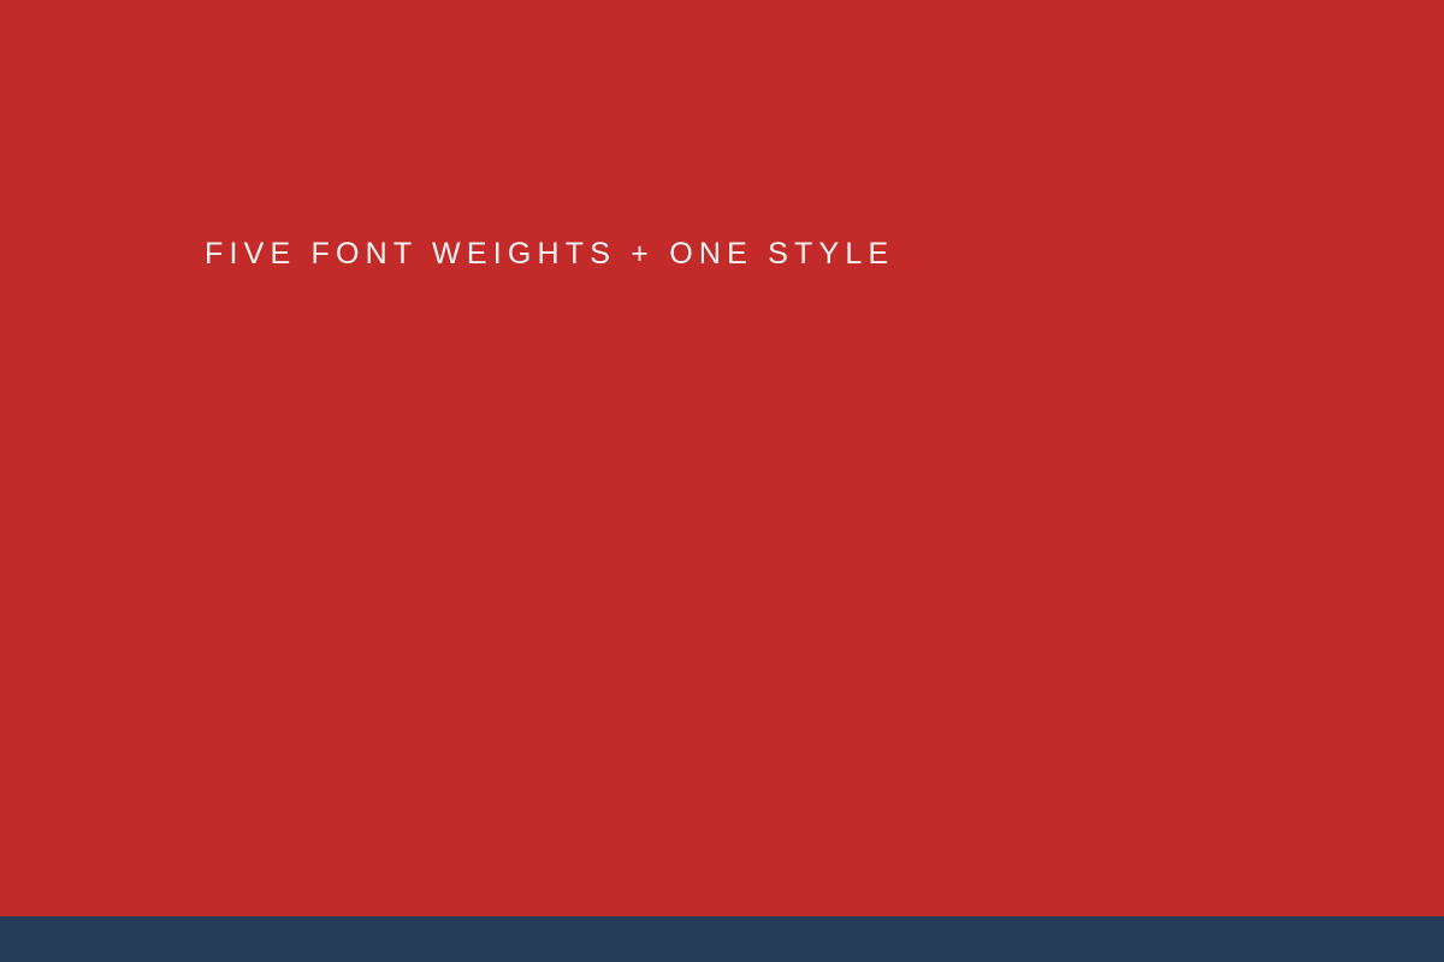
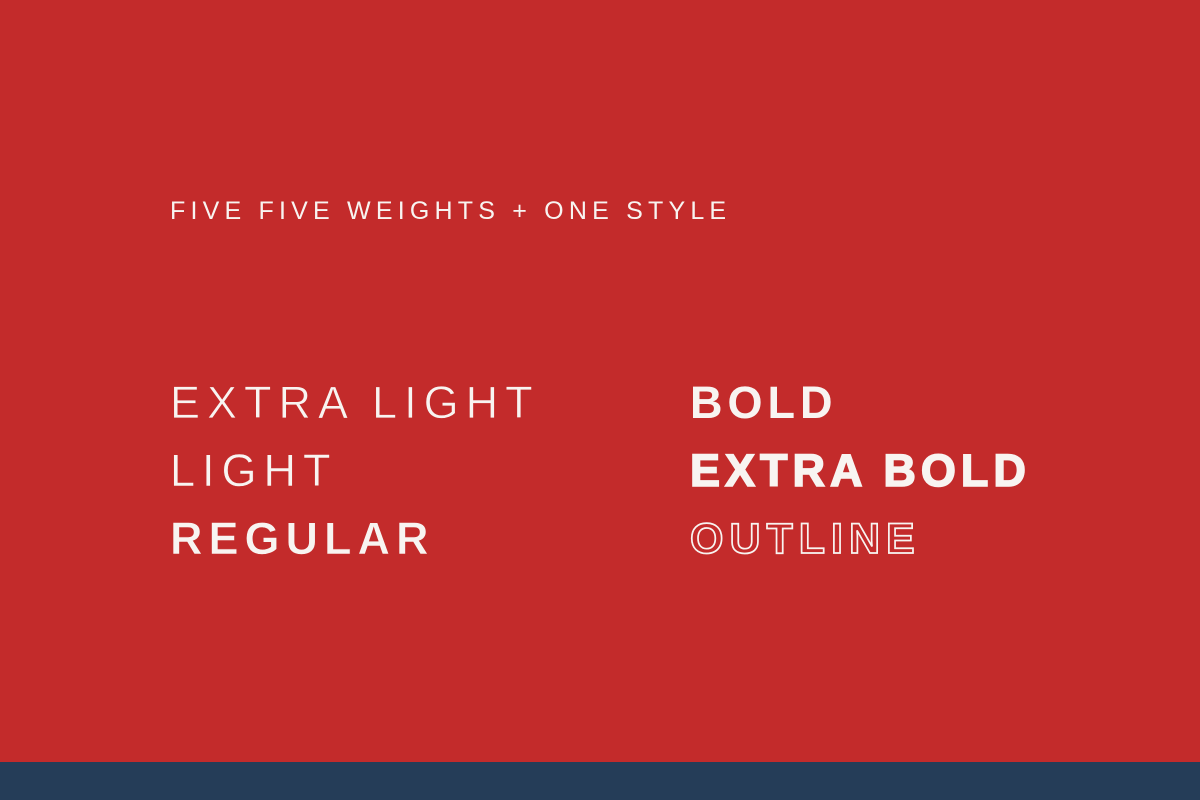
- FIVE FONT WEIGHTS + ONE STYLE
+ FIVE FIVE WEIGHTS + ONE STYLE
+ EXTRA LIGHT
+ BOLD
+ LIGHT
+ EXTRA BOLD
+ REGULAR
+ OUTLINE
